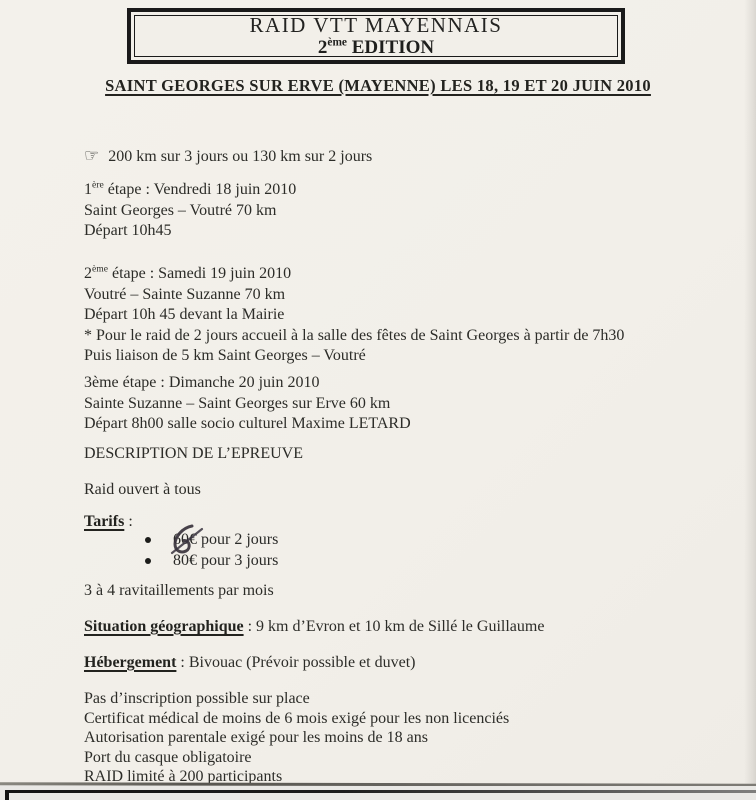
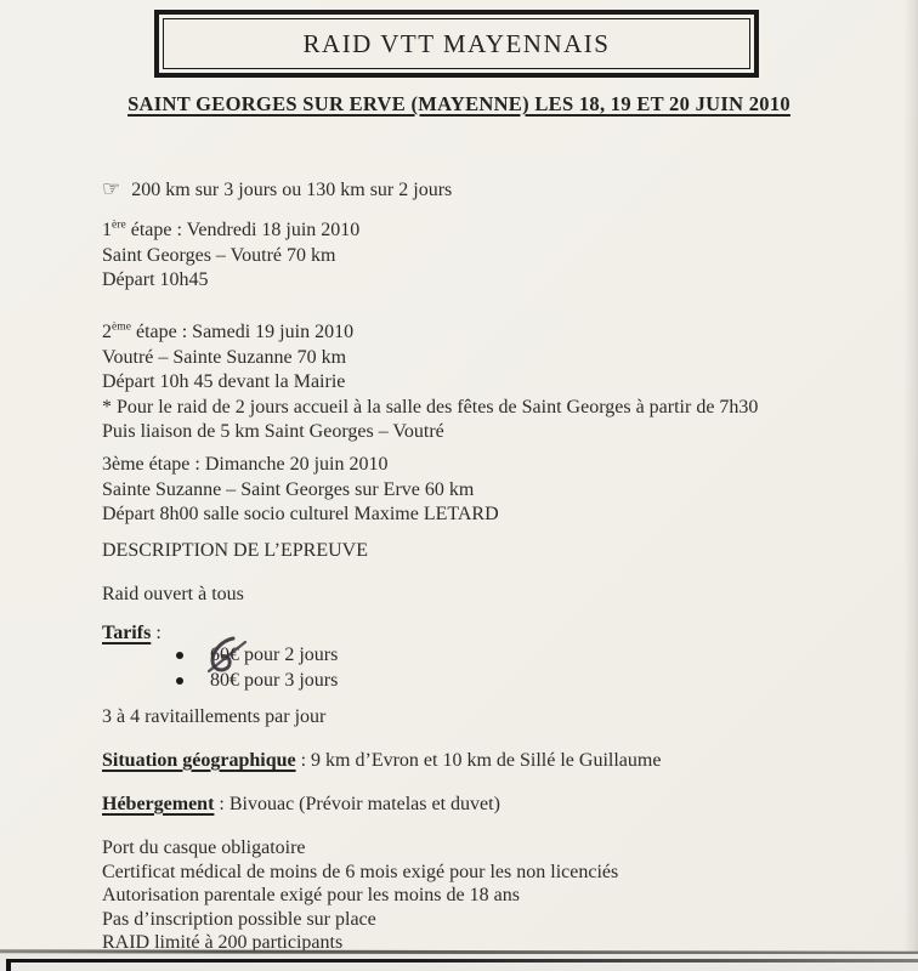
  RAID VTT MAYENNAIS
- 2ème EDITION
  SAINT GEORGES SUR ERVE (MAYENNE) LES 18, 19 ET 20 JUIN 2010
  ☞ 200 km sur 3 jours ou 130 km sur 2 jours
  1ère étape : Vendredi 18 juin 2010
  Saint Georges – Voutré 70 km
  Départ 10h45
  2ème étape : Samedi 19 juin 2010
  Voutré – Sainte Suzanne 70 km
  Départ 10h 45 devant la Mairie
  * Pour le raid de 2 jours accueil à la salle des fêtes de Saint Georges à partir de 7h30
  Puis liaison de 5 km Saint Georges – Voutré
  3ème étape : Dimanche 20 juin 2010
  Sainte Suzanne – Saint Georges sur Erve 60 km
  Départ 8h00 salle socio culturel Maxime LETARD
  DESCRIPTION DE L’EPREUVE
  Raid ouvert à tous
  Tarifs :
  € pour 2 jours
  80
  € pour 3 jours
- 3 à 4 ravitaillements par mois
+ 3 à 4 ravitaillements par jour
  Situation géographique : 9 km d’Evron et 10 km de Sillé le Guillaume
- Hébergement : Bivouac (Prévoir possible et duvet)
+ Hébergement : Bivouac (Prévoir matelas et duvet)
- Pas d’inscription possible sur place
+ Port du casque obligatoire
  Certificat médical de moins de 6 mois exigé pour les non licenciés
  Autorisation parentale exigé pour les moins de 18 ans
- Port du casque obligatoire
+ Pas d’inscription possible sur place
  RAID limité à 200 participants
